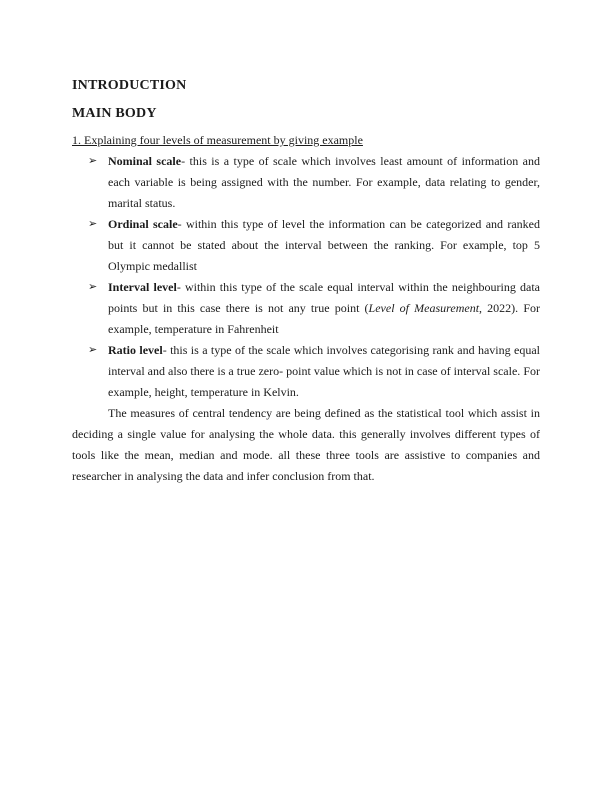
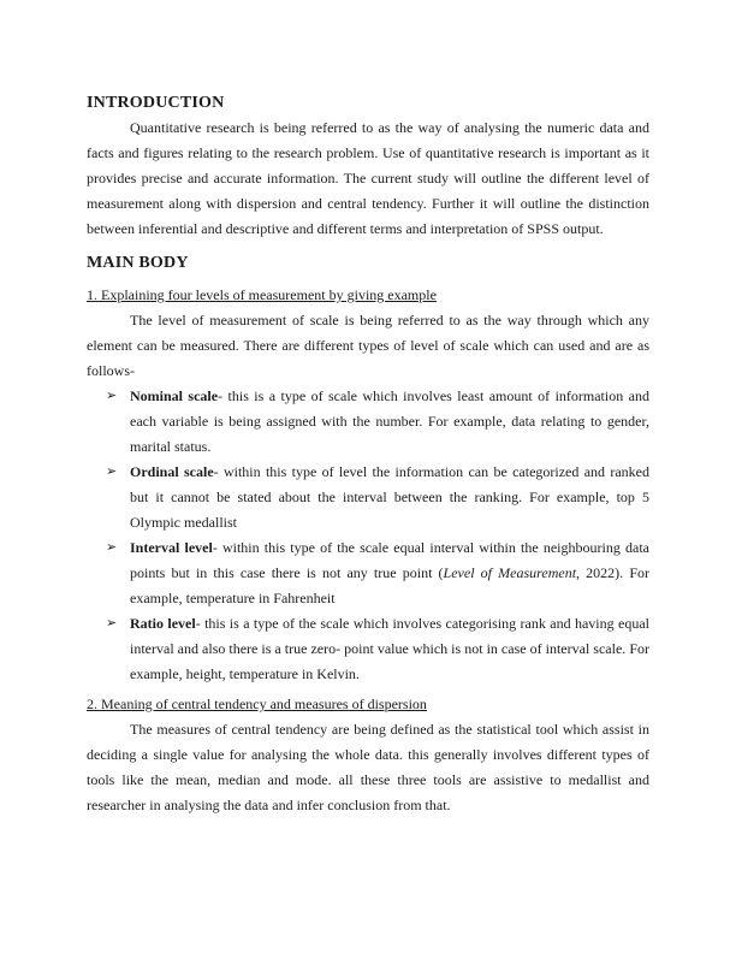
  INTRODUCTION
+ Quantitative research is being referred to as the way of analysing the numeric data and facts and figures relating to the research problem. Use of quantitative research is important as it provides precise and accurate information. The current study will outline the different level of measurement along with dispersion and central tendency. Further it will outline the distinction between inferential and descriptive and different terms and interpretation of SPSS output.
  MAIN BODY
  1. Explaining four levels of measurement by giving example
+ The level of measurement of scale is being referred to as the way through which any element can be measured. There are different types of level of scale which can used and are as follows-
  ➢
  Nominal scale- this is a type of scale which involves least amount of information and each variable is being assigned with the number. For example, data relating to gender, marital status.
  ➢
  Ordinal scale- within this type of level the information can be categorized and ranked but it cannot be stated about the interval between the ranking. For example, top 5 Olympic medallist
  ➢
  Interval level- within this type of the scale equal interval within the neighbouring data points but in this case there is not any true point (Level of Measurement, 2022). For example, temperature in Fahrenheit
  ➢
  Ratio level- this is a type of the scale which involves categorising rank and having equal interval and also there is a true zero- point value which is not in case of interval scale. For example, height, temperature in Kelvin.
+ 2. Meaning of central tendency and measures of dispersion
- The measures of central tendency are being defined as the statistical tool which assist in deciding a single value for analysing the whole data. this generally involves different types of tools like the mean, median and mode. all these three tools are assistive to companies and researcher in analysing the data and infer conclusion from that.
+ The measures of central tendency are being defined as the statistical tool which assist in deciding a single value for analysing the whole data. this generally involves different types of tools like the mean, median and mode. all these three tools are assistive to medallist and researcher in analysing the data and infer conclusion from that.
